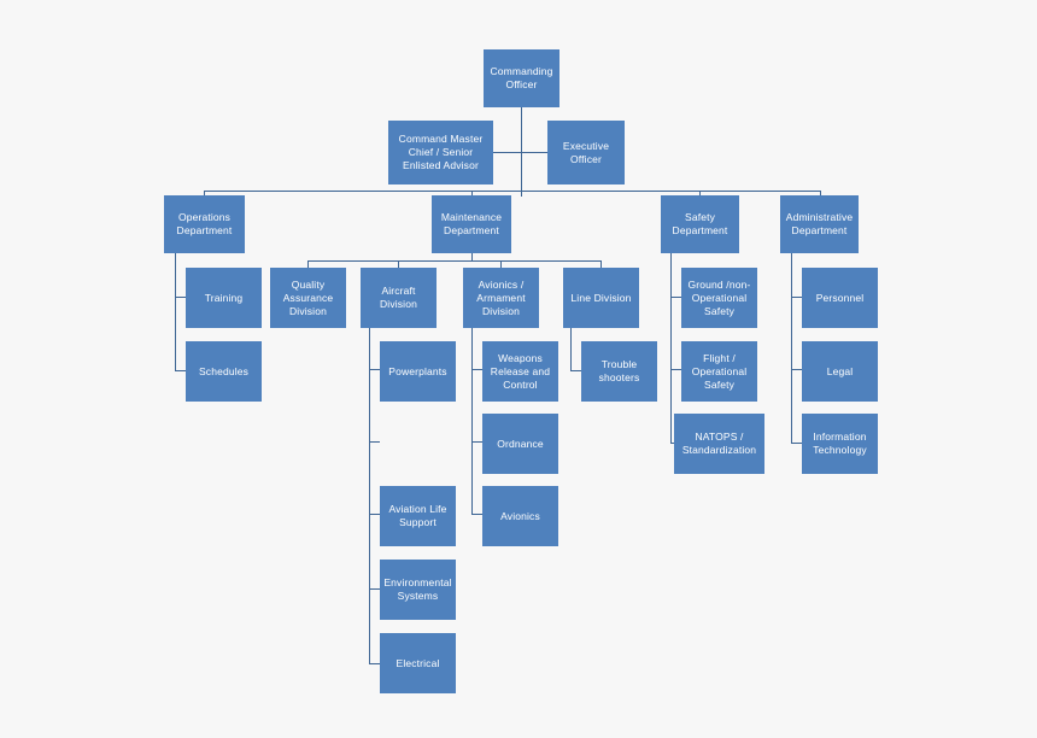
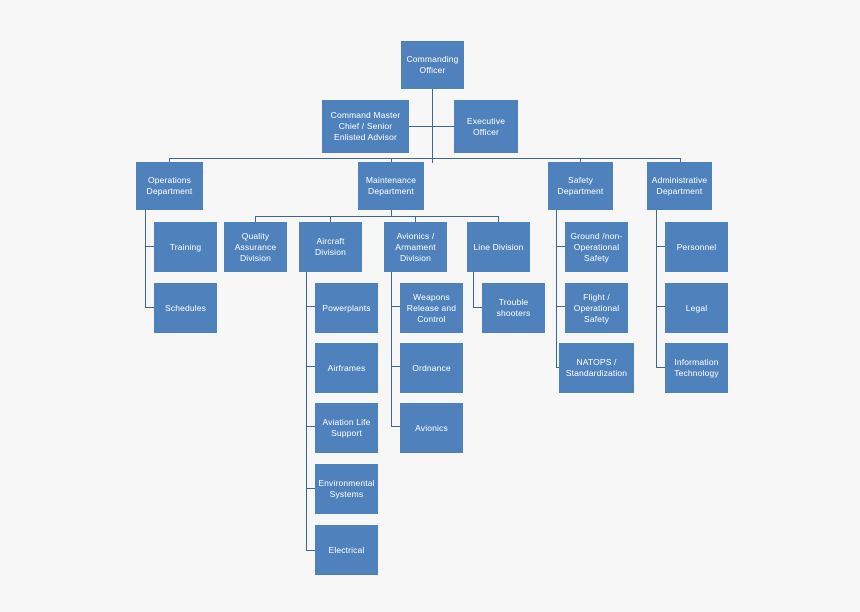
  Commanding
  Officer
  Command Master
  Chief / Senior
  Enlisted Advisor
  Executive
  Officer
  Operations
  Department
  Maintenance
  Department
  Safety
  Department
  Administrative
  Department
  Training
  Schedules
  Quality
  Assurance
  Division
  Aircraft
  Division
  Avionics /
  Armament
  Division
  Line Division
  Trouble
  shooters
  Powerplants
+ Airframes
  Aviation Life
  Support
  Environmental
  Systems
  Electrical
  Weapons
  Release and
  Control
  Ordnance
  Avionics
  Ground /non-
  Operational
  Safety
  Flight /
  Operational
  Safety
  NATOPS /
  Standardization
  Personnel
  Legal
  Information
  Technology
